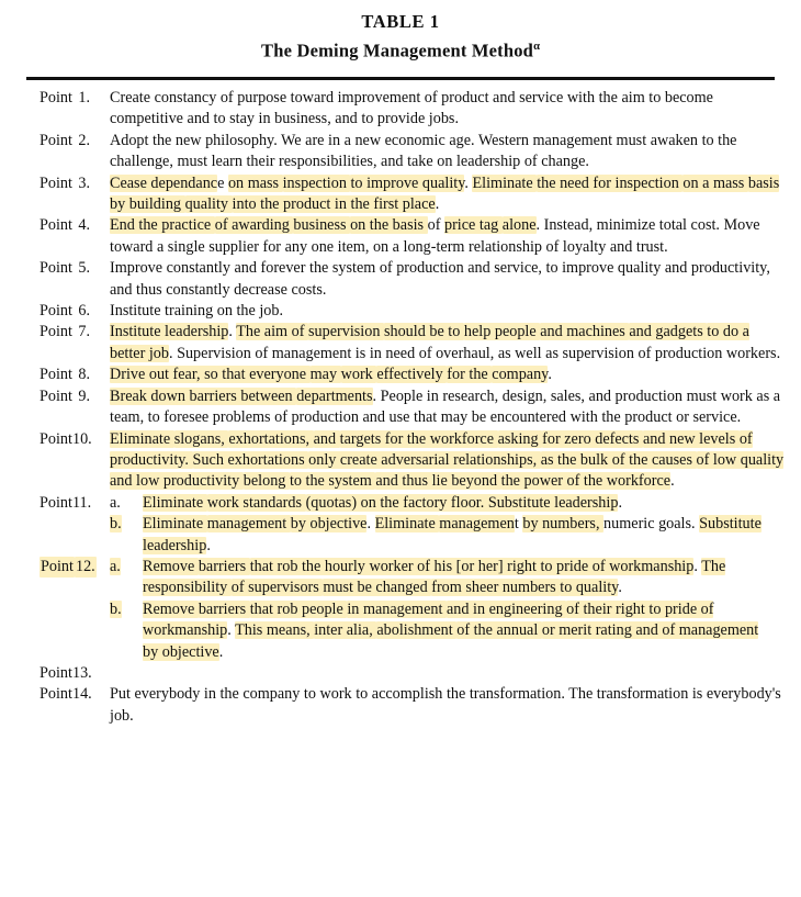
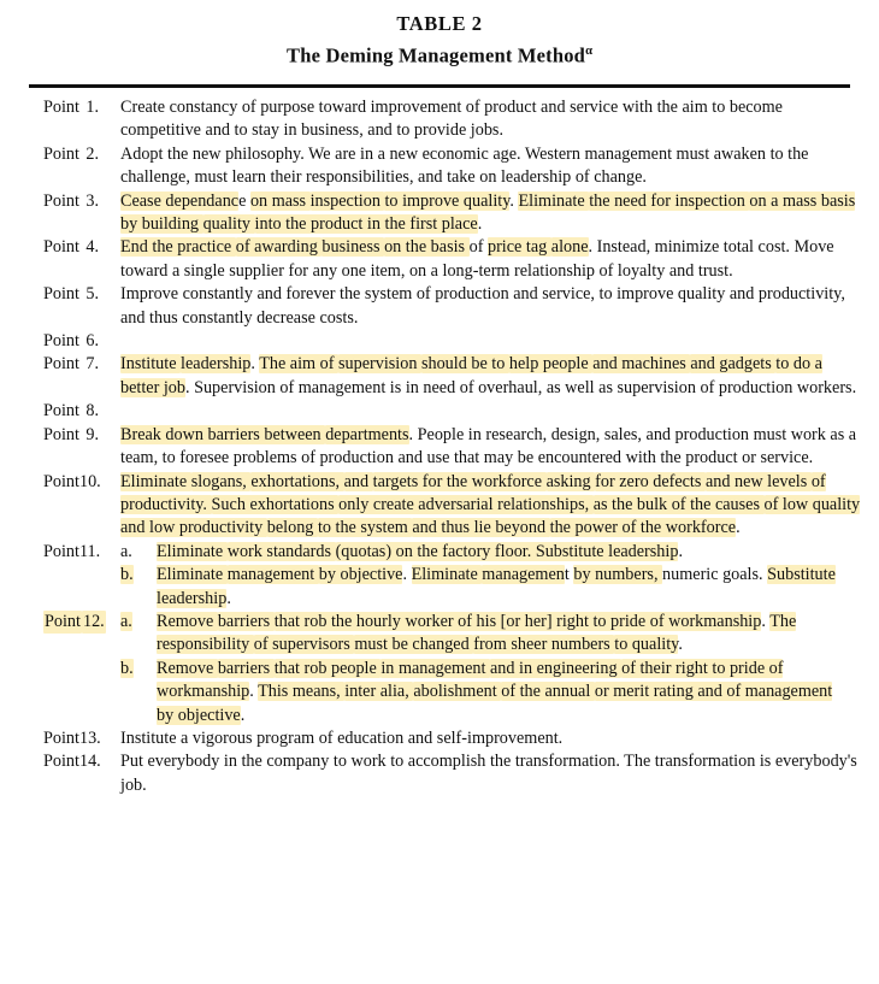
- TABLE 1
+ TABLE 2
  The Deming Management Methodα
  Point
  1.
  Create constancy of purpose toward improvement of product and service with the aim to become competitive and to stay in business, and to provide jobs.
  Point
  2.
  Adopt the new philosophy. We are in a new economic age. Western management must awaken to the challenge, must learn their responsibilities, and take on leadership of change.
  Point
  3.
  Cease dependance on mass inspection to improve quality. Eliminate the need for inspection on a mass basis by building quality into the product in the first place.
  Point
  4.
  End the practice of awarding business on the basis of price tag alone. Instead, minimize total cost. Move toward a single supplier for any one item, on a long-term relationship of loyalty and trust.
  Point
  5.
  Improve constantly and forever the system of production and service, to improve quality and productivity, and thus constantly decrease costs.
  Point
  6.
- Institute training on the job.
  Point
  7.
  Institute leadership. The aim of supervision should be to help people and machines and gadgets to do a better job. Supervision of management is in need of overhaul, as well as supervision of production workers.
  Point
  8.
- Drive out fear, so that everyone may work effectively for the company.
  Point
  9.
  Break down barriers between departments. People in research, design, sales, and production must work as a team, to foresee problems of production and use that may be encountered with the product or service.
  Point
  10.
  Eliminate slogans, exhortations, and targets for the workforce asking for zero defects and new levels of productivity. Such exhortations only create adversarial relationships, as the bulk of the causes of low quality and low productivity belong to the system and thus lie beyond the power of the workforce.
  Point
  11.
  a.
  Eliminate work standards (quotas) on the factory floor. Substitute leadership.
  b.
  Eliminate management by objective. Eliminate management by numbers, numeric goals. Substitute leadership.
  Point
  12.
  a.
  Remove barriers that rob the hourly worker of his [or her] right to pride of workmanship. The responsibility of supervisors must be changed from sheer numbers to quality.
  b.
  Remove barriers that rob people in management and in engineering of their right to pride of workmanship. This means, inter alia, abolishment of the annual or merit rating and of management by objective.
  Point
  13.
+ Institute a vigorous program of education and self-improvement.
  Point
  14.
  Put everybody in the company to work to accomplish the transformation. The transformation is everybody's job.
